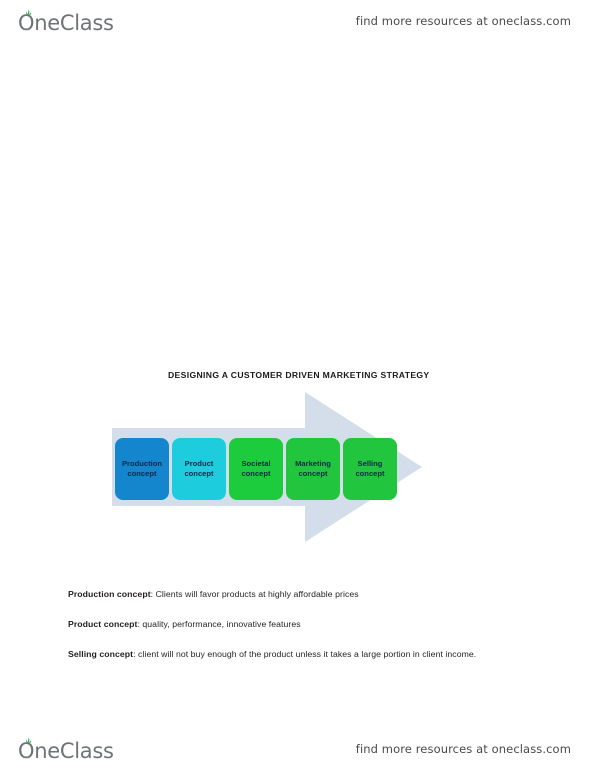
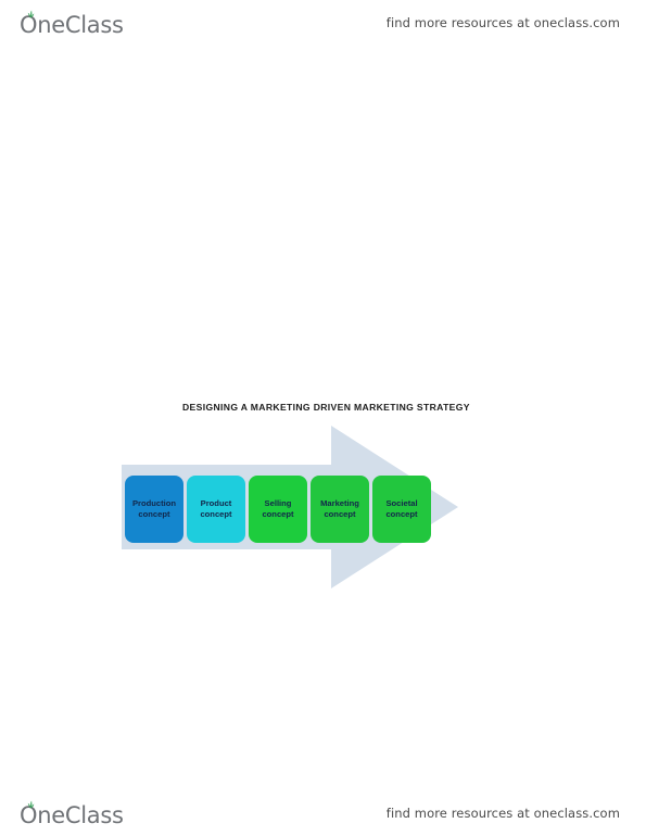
  OneClass
  find more resources at oneclass.com
- DESIGNING A CUSTOMER DRIVEN MARKETING STRATEGY
+ DESIGNING A MARKETING DRIVEN MARKETING STRATEGY
  Production
  concept
  Product
  concept
- Societal
+ Selling
  concept
  Marketing
  concept
- Selling
+ Societal
  concept
- Production concept: Clients will favor products at highly affordable prices
- Product concept: quality, performance, innovative features
- Selling concept: client will not buy enough of the product unless it takes a large portion in client income.
  OneClass
  find more resources at oneclass.com
